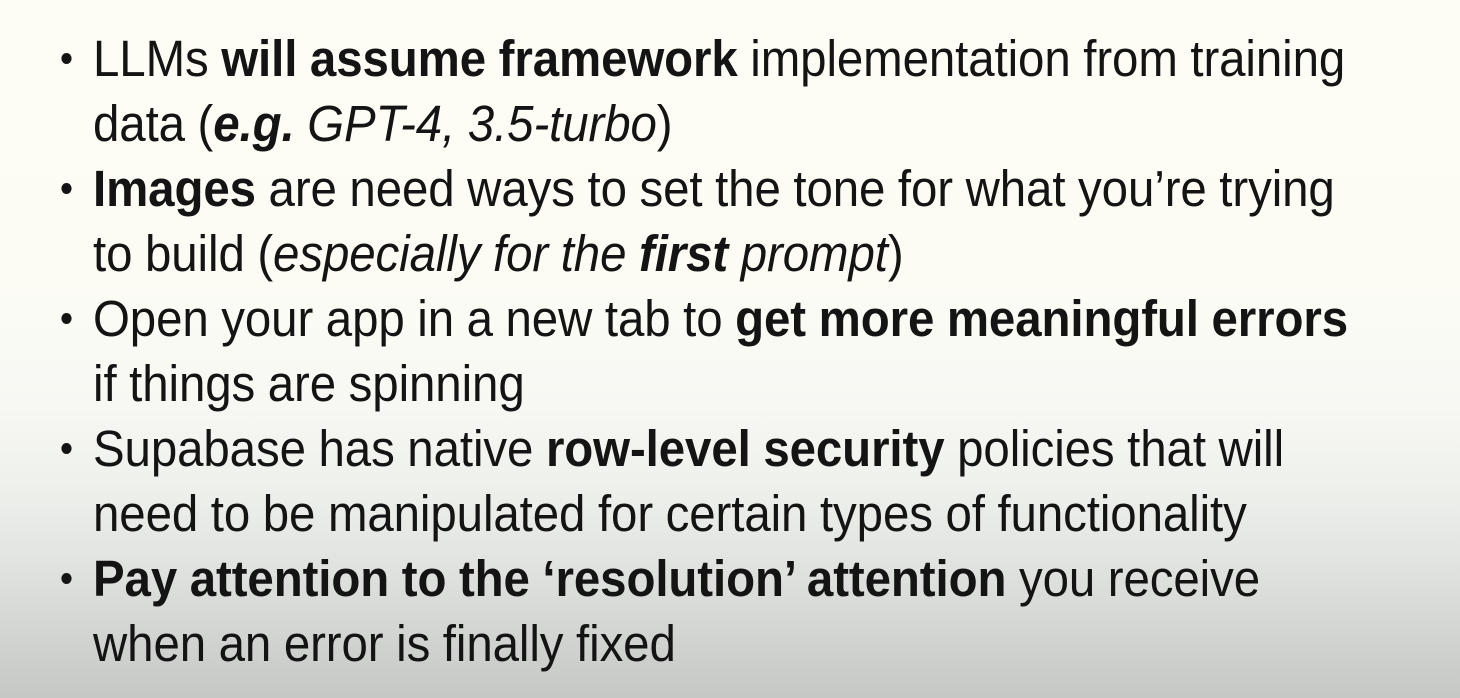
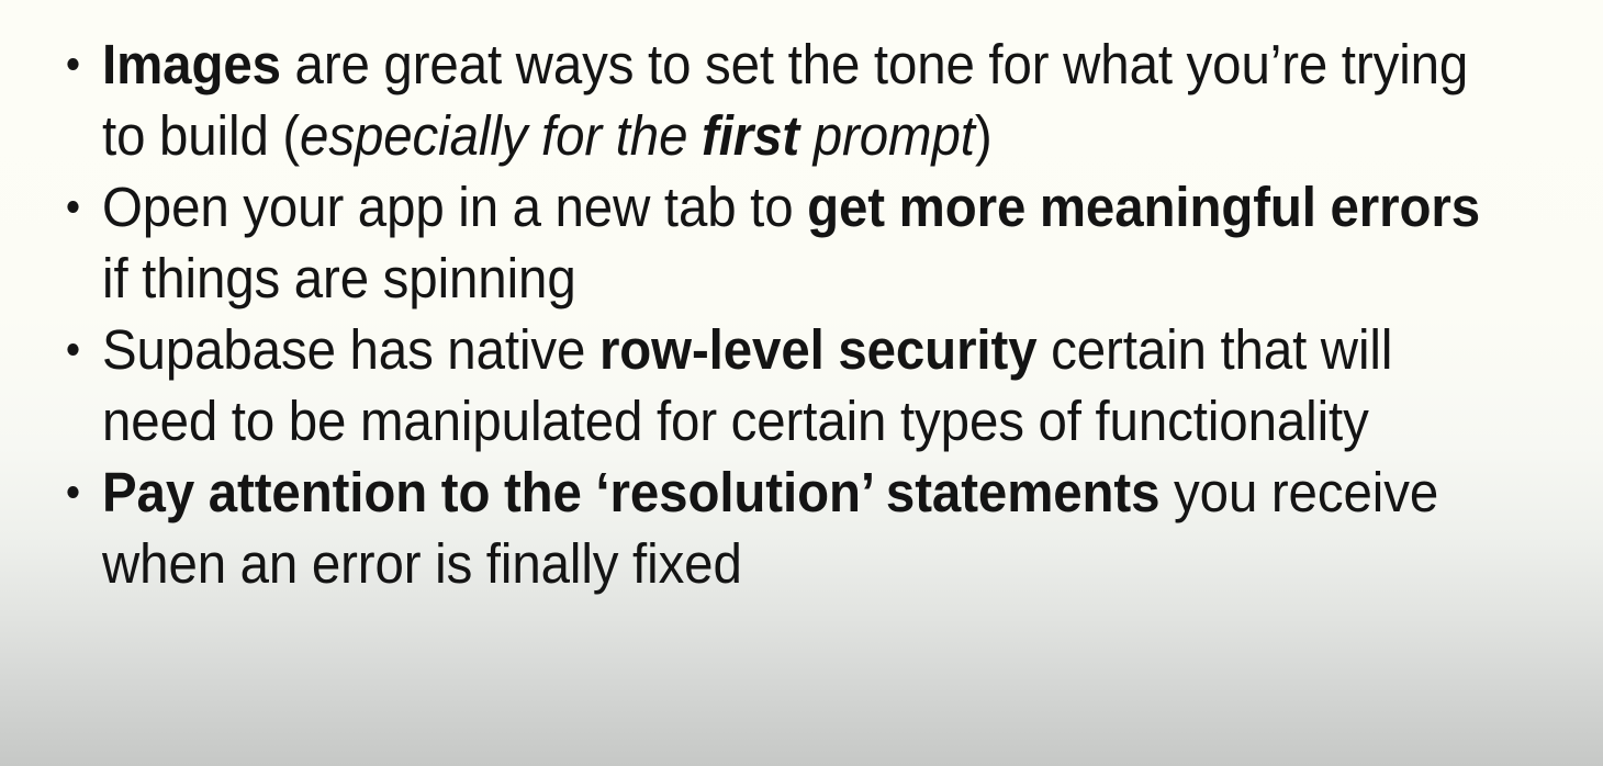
- LLMs will assume framework implementation from training data (e.g. GPT-4, 3.5-turbo)
- Images are need ways to set the tone for what you’re trying to build (especially for the first prompt)
+ Images are great ways to set the tone for what you’re trying to build (especially for the first prompt)
  Open your app in a new tab to get more meaningful errors if things are spinning
- Supabase has native row-level security policies that will need to be manipulated for certain types of functionality
+ Supabase has native row-level security certain that will need to be manipulated for certain types of functionality
- Pay attention to the ‘resolution’ attention you receive when an error is finally fixed
+ Pay attention to the ‘resolution’ statements you receive when an error is finally fixed
